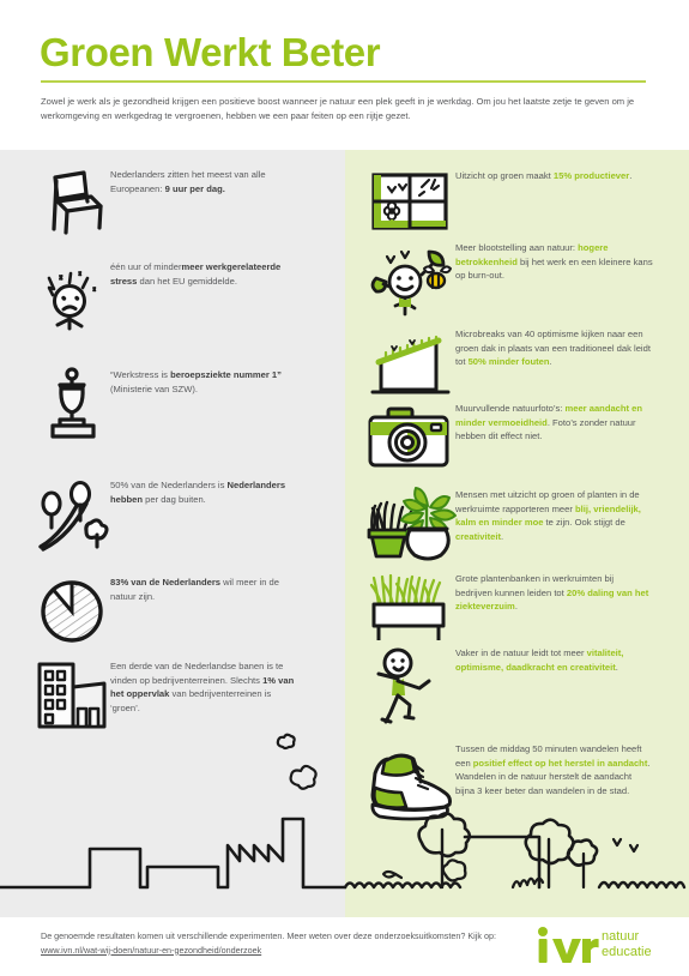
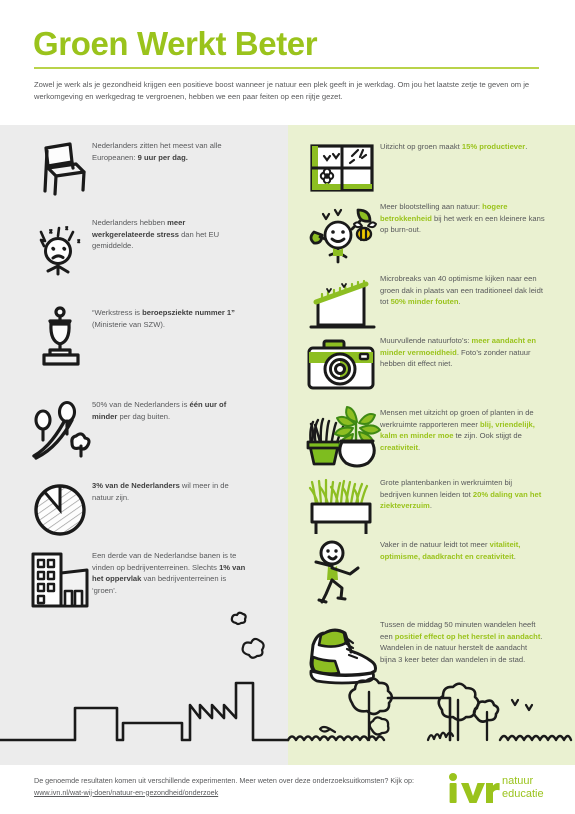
  Groen Werkt Beter
  Zowel je werk als je gezondheid krijgen een positieve boost wanneer je natuur een plek geeft in je werkdag. Om jou het laatste zetje te geven om je werkomgeving en werkgedrag te vergroenen, hebben we een paar feiten op een rijtje gezet.
  Nederlanders zitten het meest van alle Europeanen: 9 uur per dag.
- één uur of mindermeer werkgerelateerde stress dan het EU gemiddelde.
+ Nederlanders hebben meer werkgerelateerde stress dan het EU gemiddelde.
  “Werkstress is beroepsziekte nummer 1” (Ministerie van SZW).
- 50% van de Nederlanders is Nederlanders hebben per dag buiten.
+ 50% van de Nederlanders is één uur of minder per dag buiten.
- 83% van de Nederlanders wil meer in de natuur zijn.
+ 3% van de Nederlanders wil meer in de natuur zijn.
  Een derde van de Nederlandse banen is te vinden op bedrijventerreinen. Slechts 1% van het oppervlak van bedrijventerreinen is ‘groen’.
  Uitzicht op groen maakt 15% productiever.
  Meer blootstelling aan natuur: hogere betrokkenheid bij het werk en een kleinere kans op burn-out.
  Microbreaks van 40 optimisme kijken naar een groen dak in plaats van een traditioneel dak leidt tot 50% minder fouten.
  Muurvullende natuurfoto’s: meer aandacht en minder vermoeidheid. Foto’s zonder natuur hebben dit effect niet.
  Mensen met uitzicht op groen of planten in de werkruimte rapporteren meer blij, vriendelijk, kalm en minder moe te zijn. Ook stijgt de creativiteit.
  Grote plantenbanken in werkruimten bij bedrijven kunnen leiden tot 20% daling van het ziekteverzuim.
  Vaker in de natuur leidt tot meer vitaliteit, optimisme, daadkracht en creativiteit.
  Tussen de middag 50 minuten wandelen heeft een positief effect op het herstel in aandacht. Wandelen in de natuur herstelt de aandacht bijna 3 keer beter dan wandelen in de stad.
  De genoemde resultaten komen uit verschillende experimenten. Meer weten over deze onderzoeksuitkomsten? Kijk op: www.ivn.nl/wat-wij-doen/natuur-en-gezondheid/onderzoek
  natuur
  educatie
